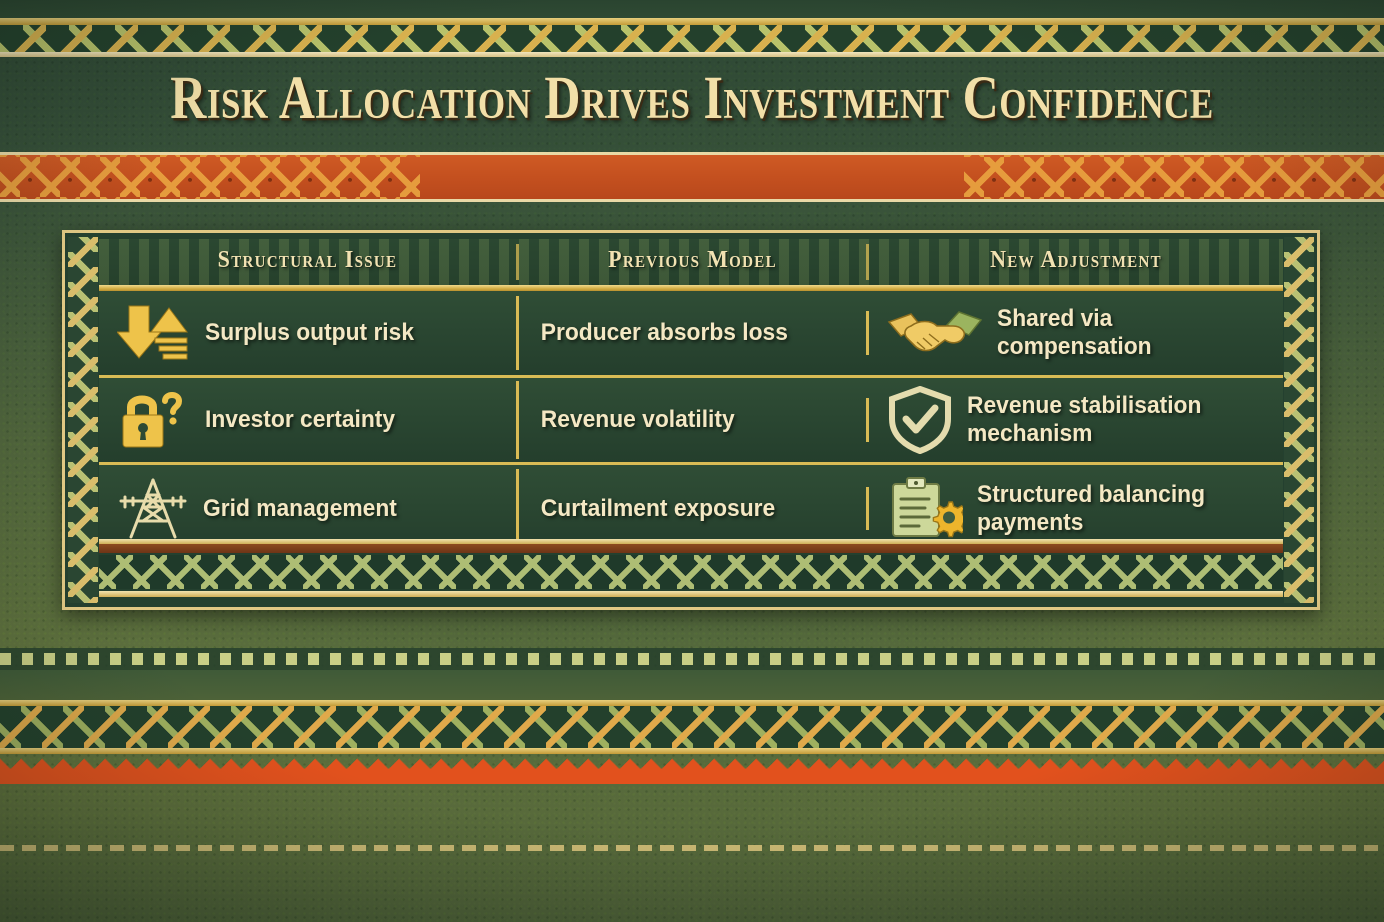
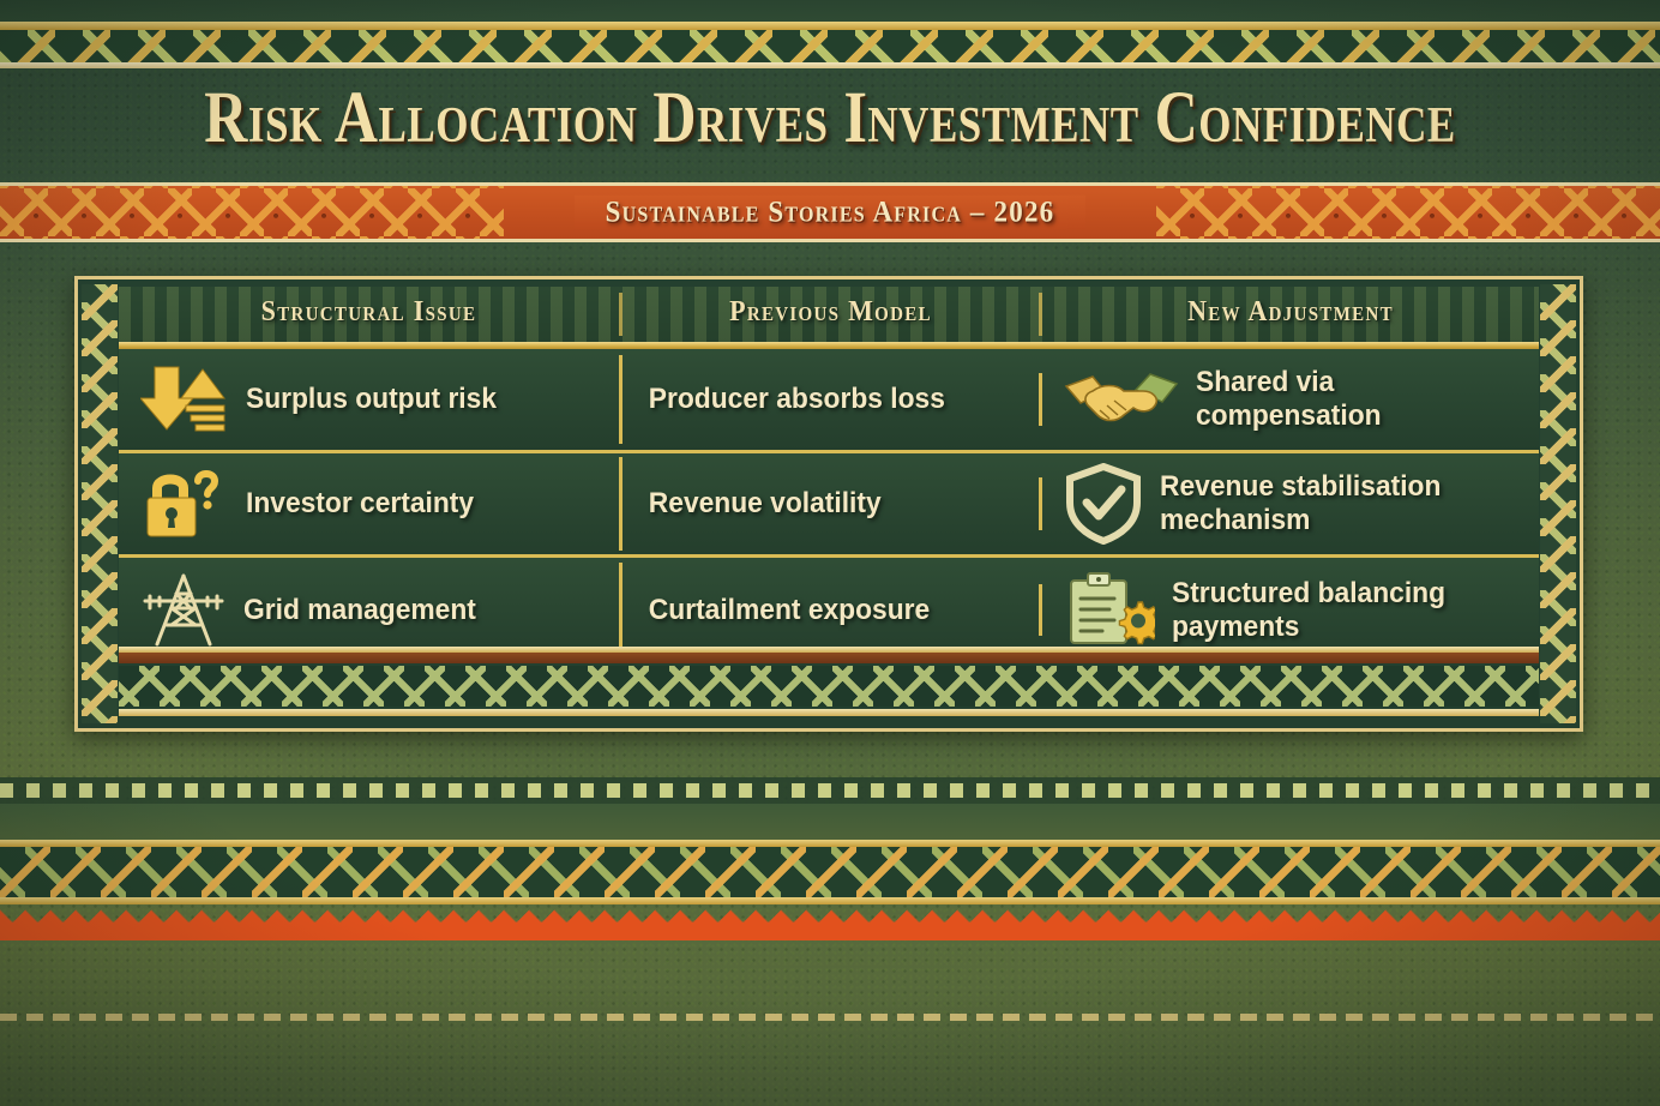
+ Sustainable Stories Africa – 2026
